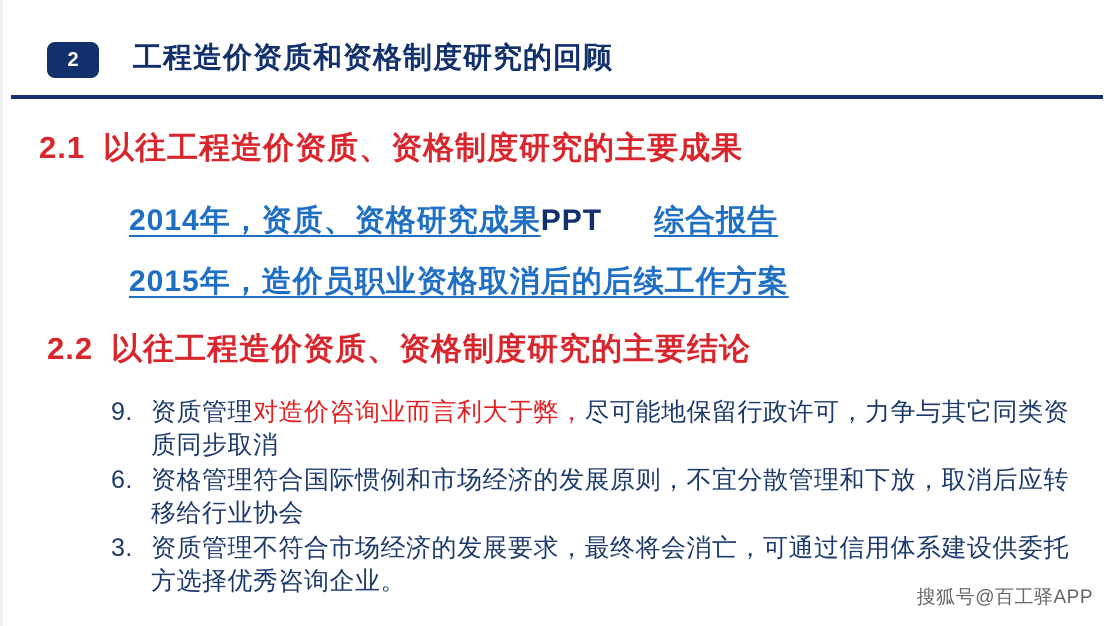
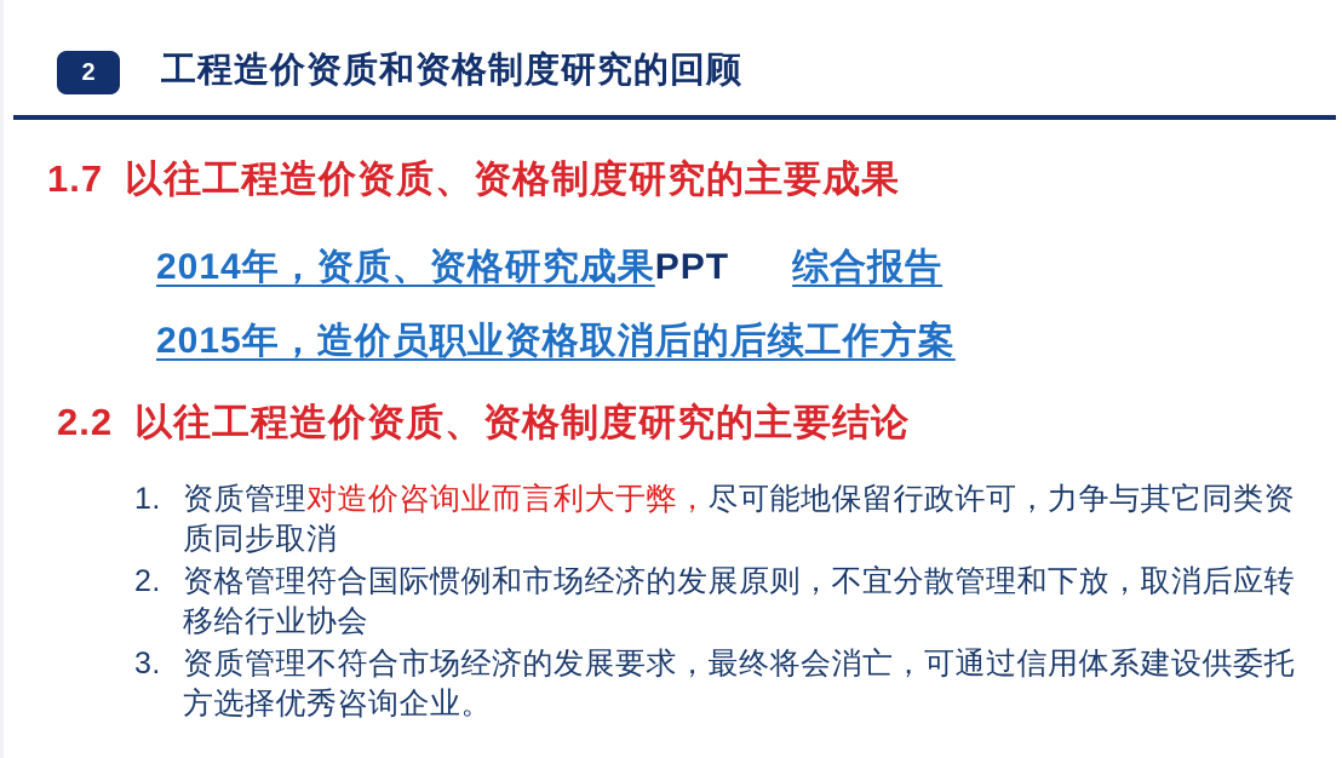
  2
  工程造价资质和资格制度研究的回顾
- 2.1 以往工程造价资质、资格制度研究的主要成果
+ 1.7 以往工程造价资质、资格制度研究的主要成果
  2014年，资质、资格研究成果PPT 综合报告
  2015年，造价员职业资格取消后的后续工作方案
  2.2 以往工程造价资质、资格制度研究的主要结论
- 9.
+ 1.
  资质管理对造价咨询业而言利大于弊，尽可能地保留行政许可，力争与其它同类资质同步取消
- 6.
+ 2.
  资格管理符合国际惯例和市场经济的发展原则，不宜分散管理和下放，取消后应转移给行业协会
  3.
  资质管理不符合市场经济的发展要求，最终将会消亡，可通过信用体系建设供委托方选择优秀咨询企业。
- 搜狐号@百工驿APP
